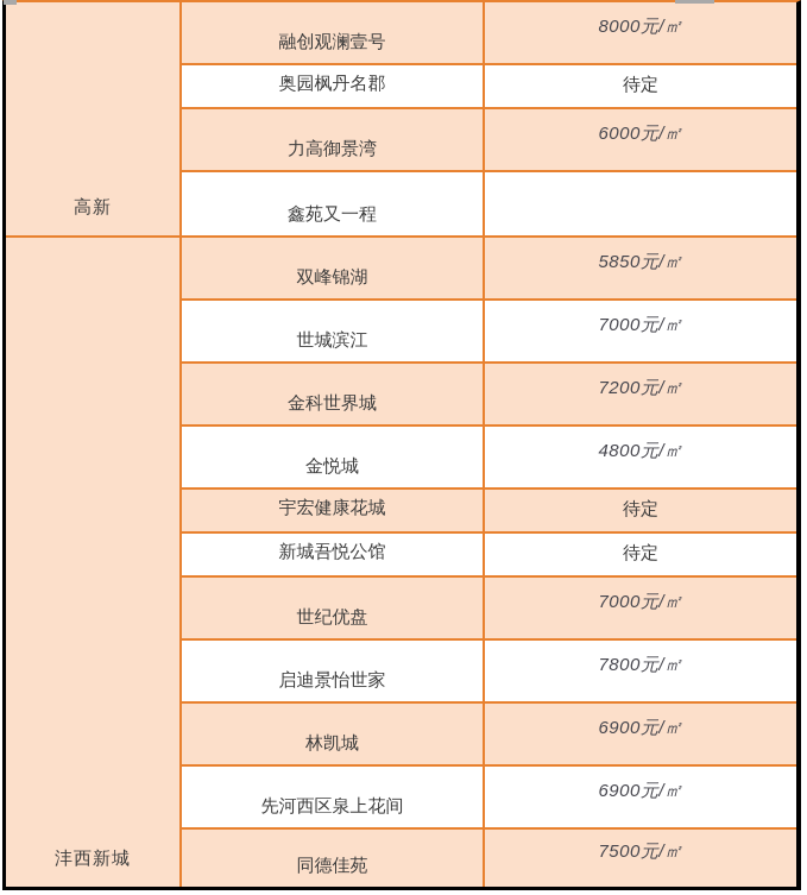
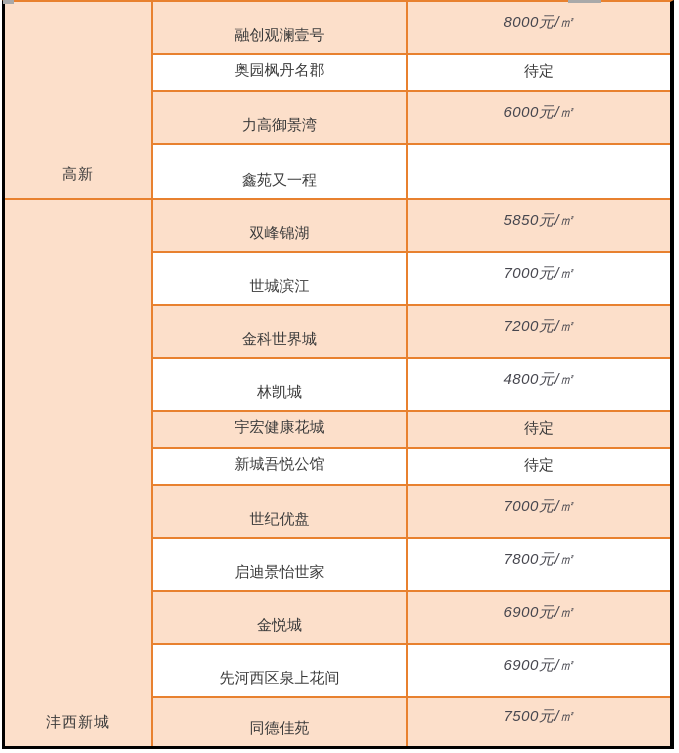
  高新
  融创观澜壹号
  8000元/㎡
  奥园枫丹名郡
  待定
  力高御景湾
  6000元/㎡
  鑫苑又一程
  沣西新城
  双峰锦湖
  5850元/㎡
  世城滨江
  7000元/㎡
  金科世界城
  7200元/㎡
- 金悦城
+ 林凯城
  4800元/㎡
  宇宏健康花城
  待定
  新城吾悦公馆
  待定
  世纪优盘
  7000元/㎡
  启迪景怡世家
  7800元/㎡
- 林凯城
+ 金悦城
  6900元/㎡
  先河西区泉上花间
  6900元/㎡
  同德佳苑
  7500元/㎡
